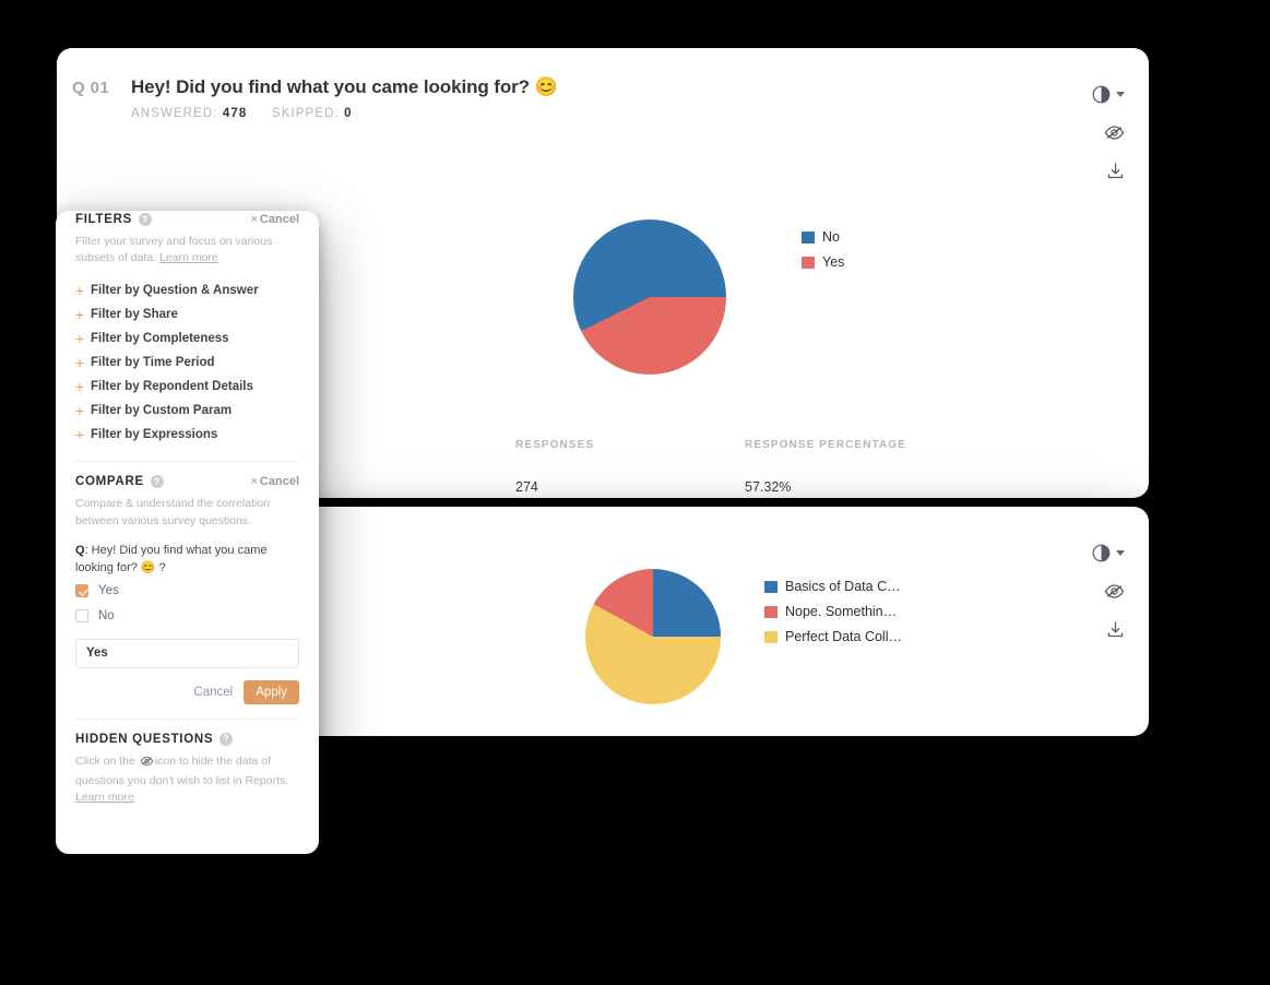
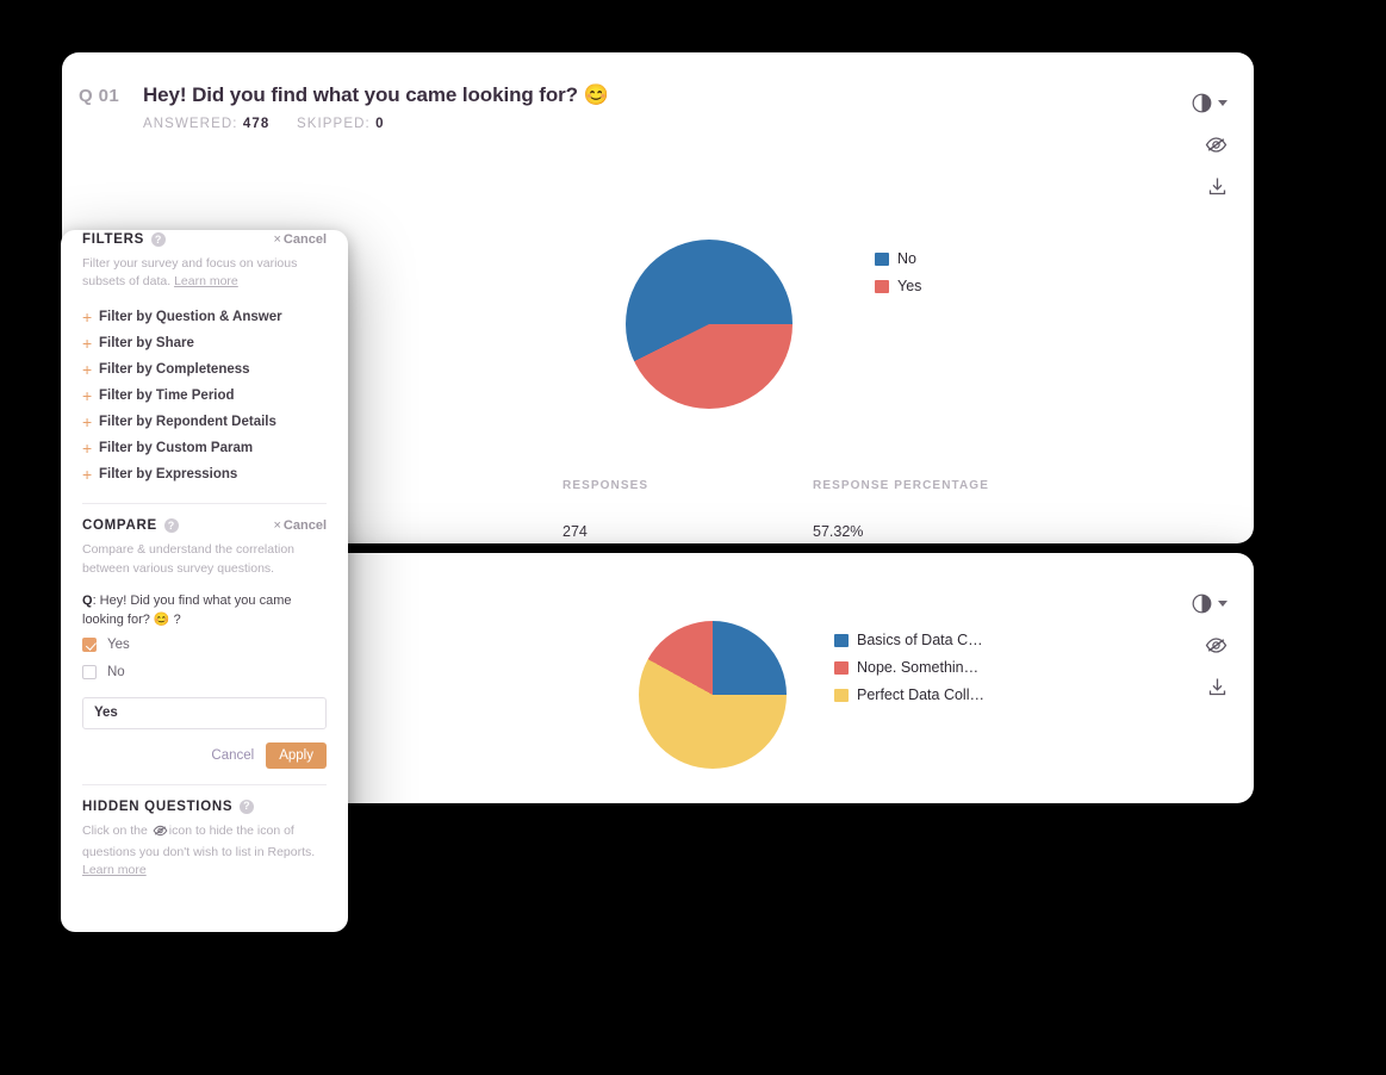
  Q 01
  Hey! Did you find what you came looking for? 😊
  ANSWERED: 478 SKIPPED: 0
  No
  Yes
  RESPONSES
  RESPONSE PERCENTAGE
  274
  57.32%
  Basics of Data C…
  Nope. Somethin…
  Perfect Data Coll…
  FILTERS
  ?
  × Cancel
  Filter your survey and focus on various subsets of data. Learn more
  +
  Filter by Question & Answer
  +
  Filter by Share
  +
  Filter by Completeness
  +
  Filter by Time Period
  +
  Filter by Repondent Details
  +
  Filter by Custom Param
  +
  Filter by Expressions
  COMPARE
  ?
  × Cancel
  Compare & understand the correlation between various survey questions.
  Q: Hey! Did you find what you came looking for? 😊 ?
  Yes
  No
  Yes
  Cancel
  Apply
  HIDDEN QUESTIONS
  ?
- Click on the icon to hide the data of questions you don't wish to list in Reports. Learn more
+ Click on the icon to hide the icon of questions you don't wish to list in Reports. Learn more
